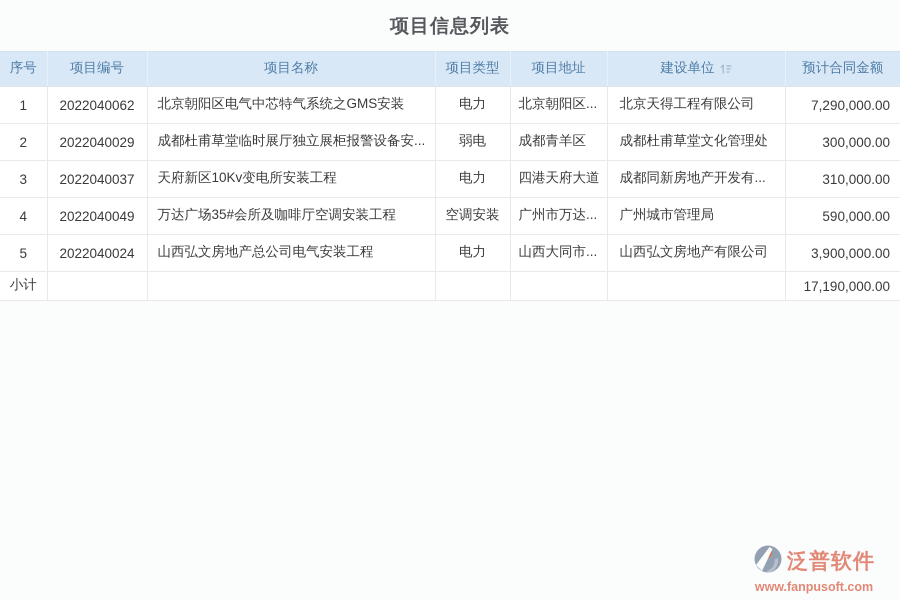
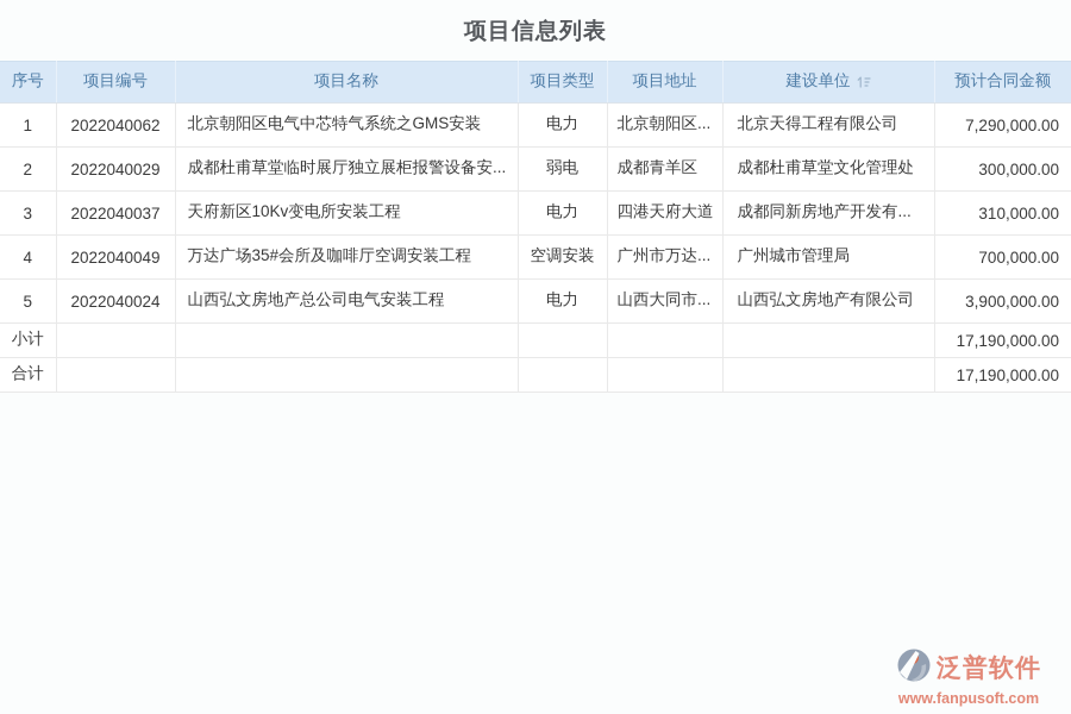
  项目信息列表
  序号	项目编号	项目名称	项目类型	项目地址	建设单位	预计合同金额
  1	2022040062	北京朝阳区电气中芯特气系统之GMS安装	电力	北京朝阳区...	北京天得工程有限公司	7,290,000.00
  2	2022040029	成都杜甫草堂临时展厅独立展柜报警设备安...	弱电	成都青羊区	成都杜甫草堂文化管理处	300,000.00
  3	2022040037	天府新区10Kv变电所安装工程	电力	四港天府大道	成都同新房地产开发有...	310,000.00
- 4	2022040049	万达广场35#会所及咖啡厅空调安装工程	空调安装	广州市万达...	广州城市管理局	590,000.00
+ 4	2022040049	万达广场35#会所及咖啡厅空调安装工程	空调安装	广州市万达...	广州城市管理局	700,000.00
  5	2022040024	山西弘文房地产总公司电气安装工程	电力	山西大同市...	山西弘文房地产有限公司	3,900,000.00
  小计						17,190,000.00
+ 合计						17,190,000.00
  泛普软件
  www.fanpusoft.com
